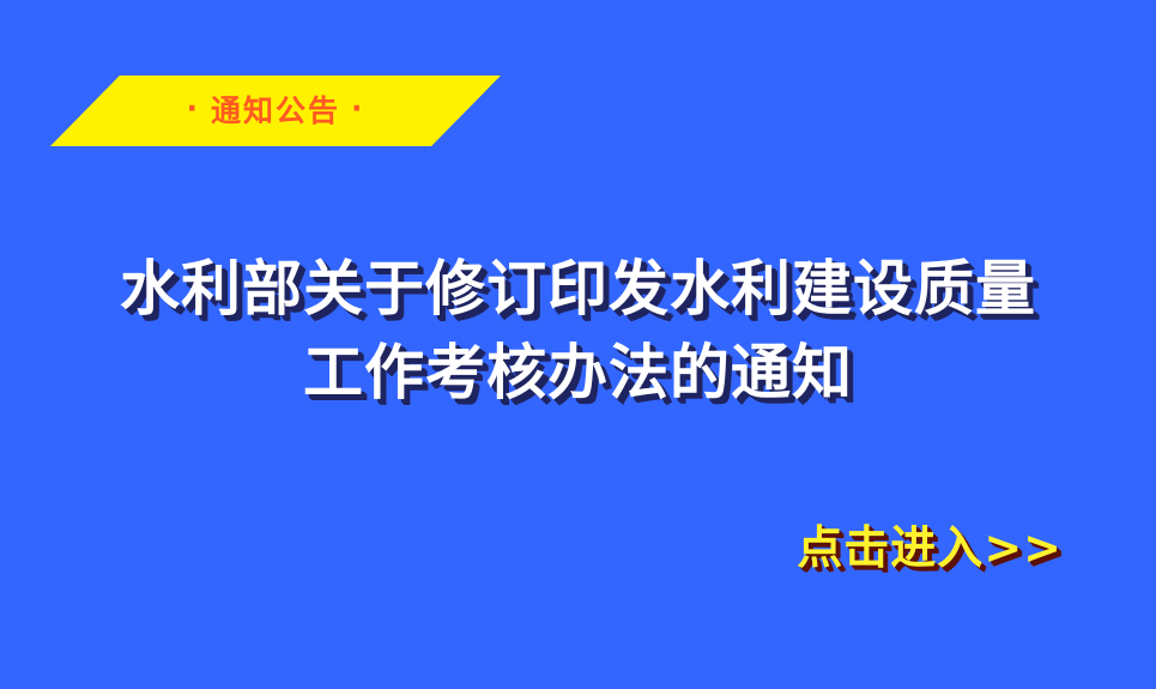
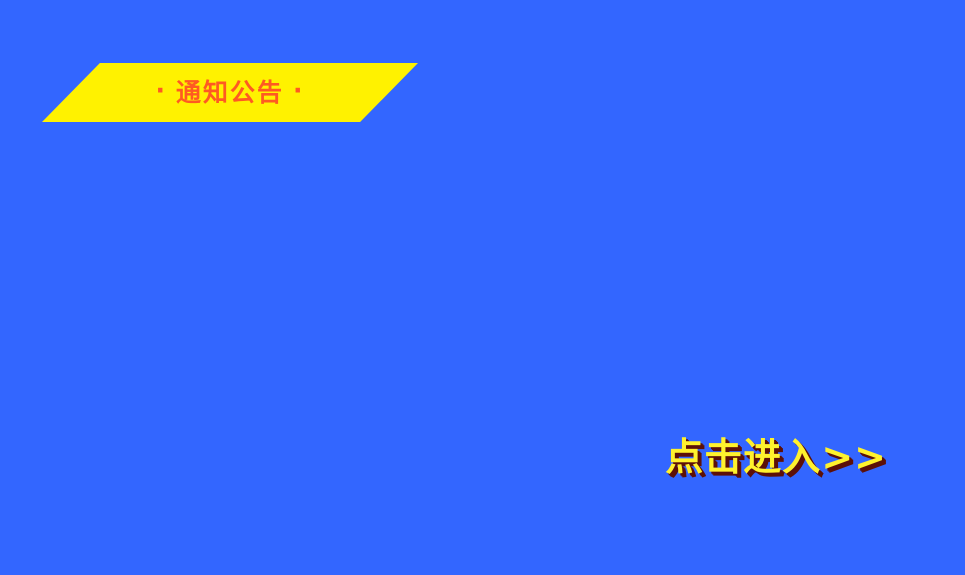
  ·
  通知公告
  ·
- 水利部关于修订印发水利建设质量
- 工作考核办法的通知
  点击进入>>
